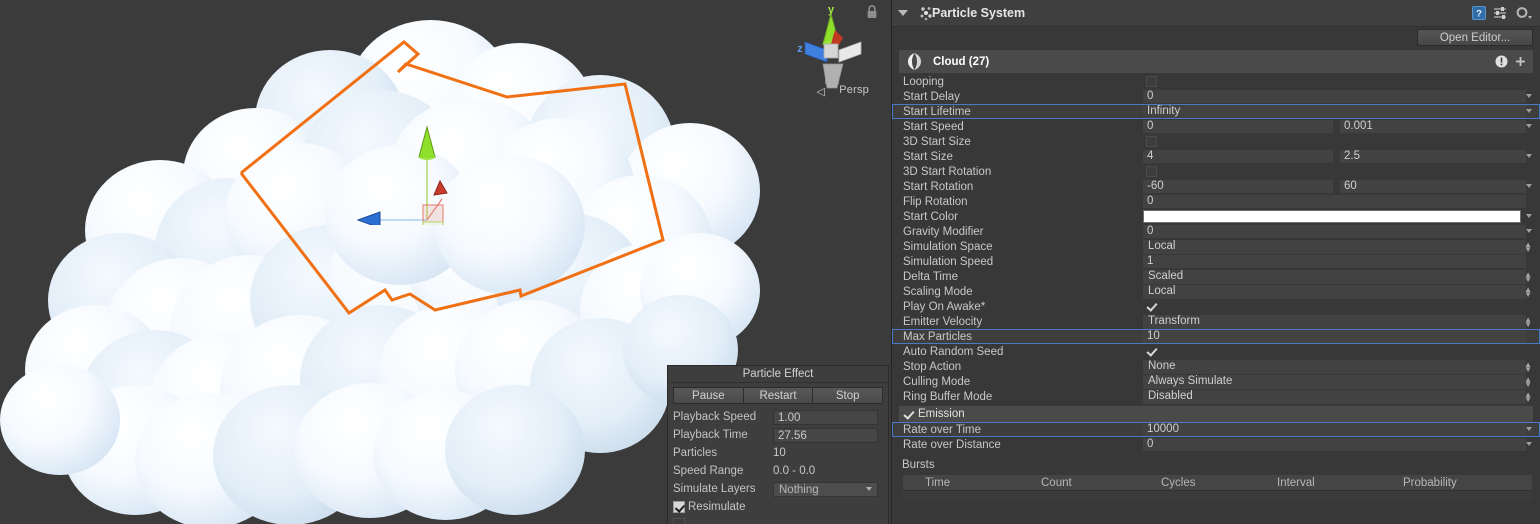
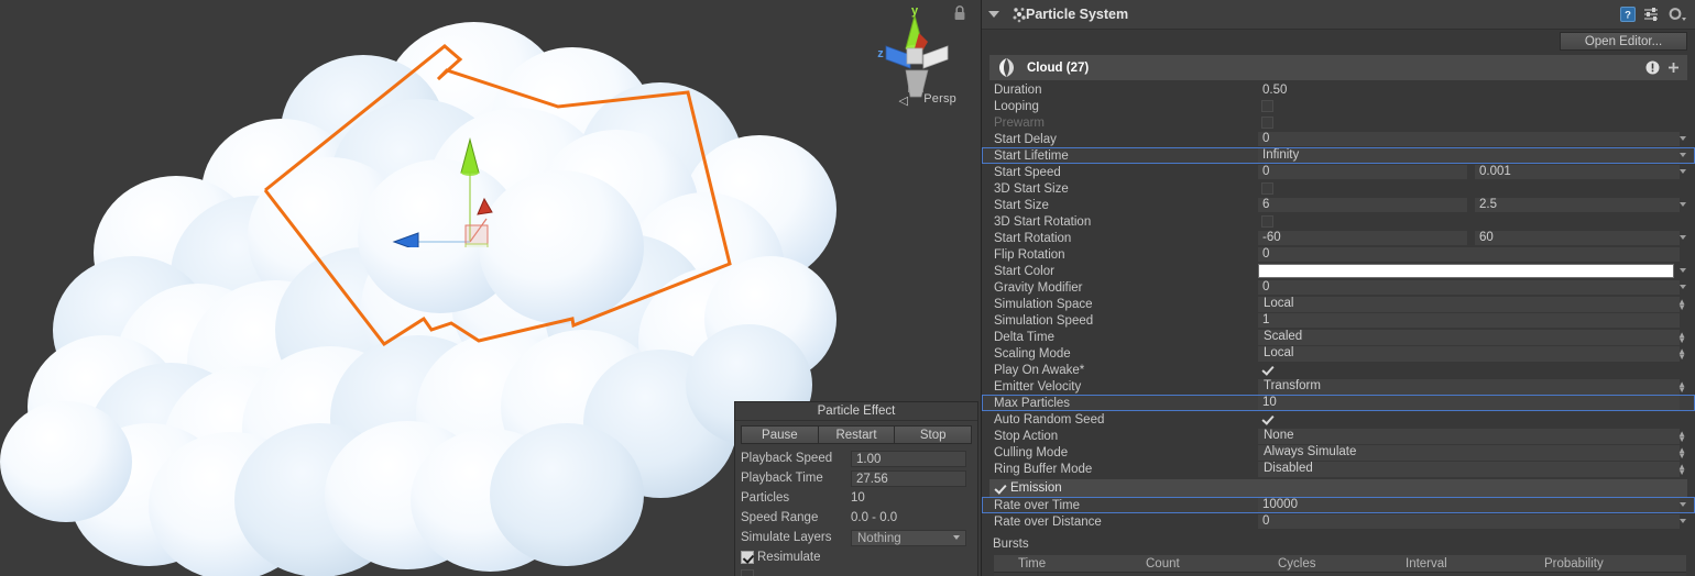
  y
  z
  ◁
  Persp
  Particle Effect
  Pause
  Restart
  Stop
  Playback Speed
  1.00
  Playback Time
  27.56
  Particles
  10
  Speed Range
  0.0 - 0.0
  Simulate Layers
  Nothing
  Resimulate
  Particle System
  ?
  Open Editor...
  Cloud (27)
+ Duration
+ 0.50
  Looping
+ Prewarm
  Start Delay
  0
  Start Lifetime
  Infinity
  Start Speed
  0
  0.001
  3D Start Size
  Start Size
- 4
+ 6
  2.5
  3D Start Rotation
  Start Rotation
  -60
  60
  Flip Rotation
  0
  Start Color
  Gravity Modifier
  0
  Simulation Space
  Local
  ▲
  ▼
  Simulation Speed
  1
  Delta Time
  Scaled
  ▲
  ▼
  Scaling Mode
  Local
  ▲
  ▼
  Play On Awake*
  Emitter Velocity
  Transform
  ▲
  ▼
  Max Particles
  10
  Auto Random Seed
  Stop Action
  None
  ▲
  ▼
  Culling Mode
  Always Simulate
  ▲
  ▼
  Ring Buffer Mode
  Disabled
  ▲
  ▼
  Emission
  Rate over Time
  10000
  Rate over Distance
  0
  Bursts
  Time
  Count
  Cycles
  Interval
  Probability
